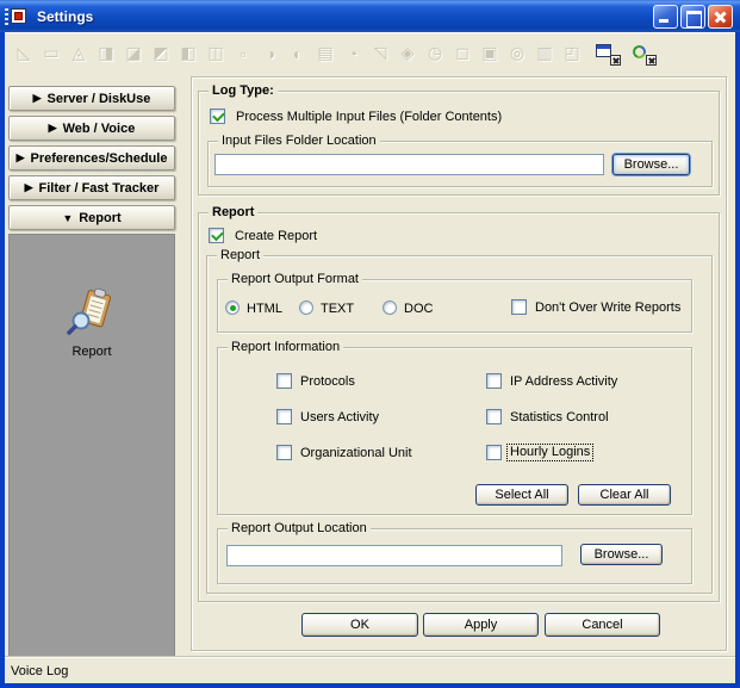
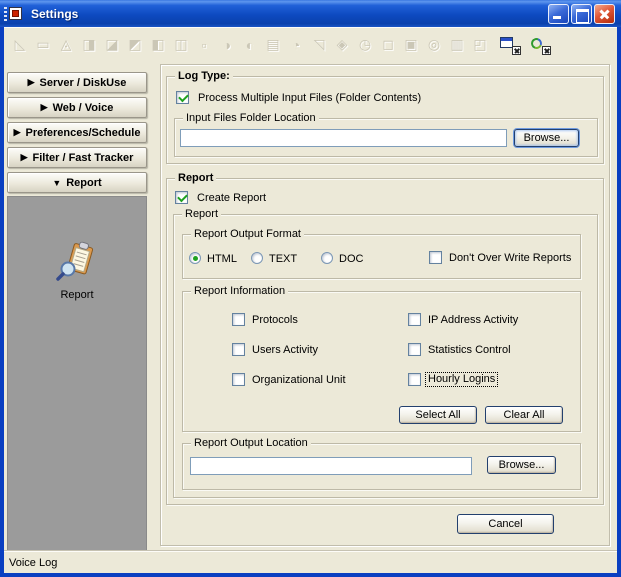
  Settings
  ◺
  ▭
  ◬
  ◨
  ◪
  ◩
  ◧
  ◫
  ▫
  ◑
  ◐
  ▤
  ◔
  ◹
  ◈
  ◷
  ◻
  ▣
  ◎
  ▥
  ◰
  ▶
  Server / DiskUse
  ▶
  Web / Voice
  ▶
  Preferences/Schedule
  ▶
  Filter / Fast Tracker
  ▼
  Report
  Report
  Log Type:
  Process Multiple Input Files (Folder Contents)
  Input Files Folder Location
  Browse...
  Report
  Create Report
  Report
  Report Output Format
  HTML
  TEXT
  DOC
  Don't Over Write Reports
  Report Information
  Protocols
  Users Activity
  Organizational Unit
  IP Address Activity
  Statistics Control
  Hourly Logins
  Select All
  Clear All
  Report Output Location
  Browse...
- OK
- Apply
  Cancel
  Voice Log
